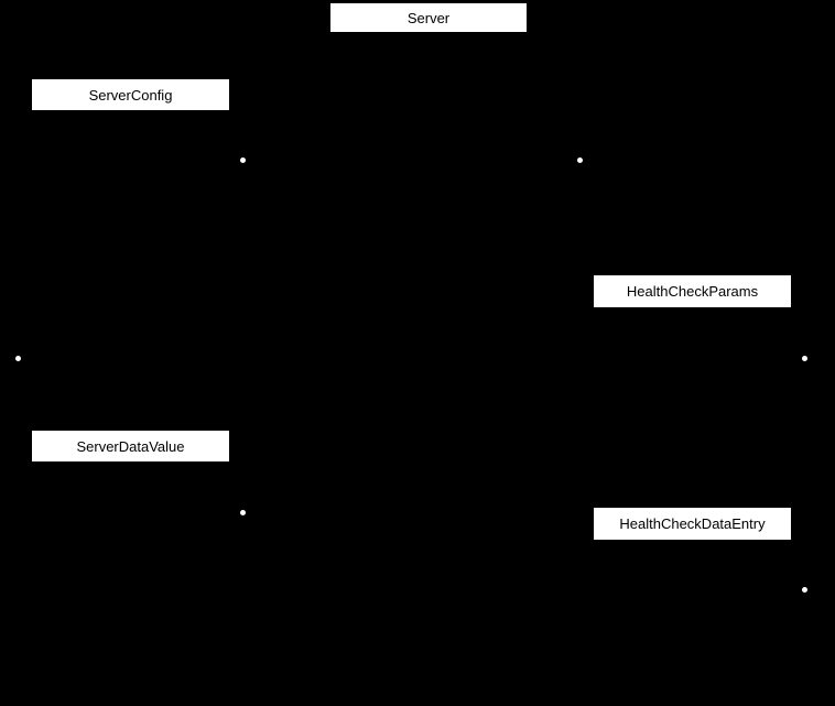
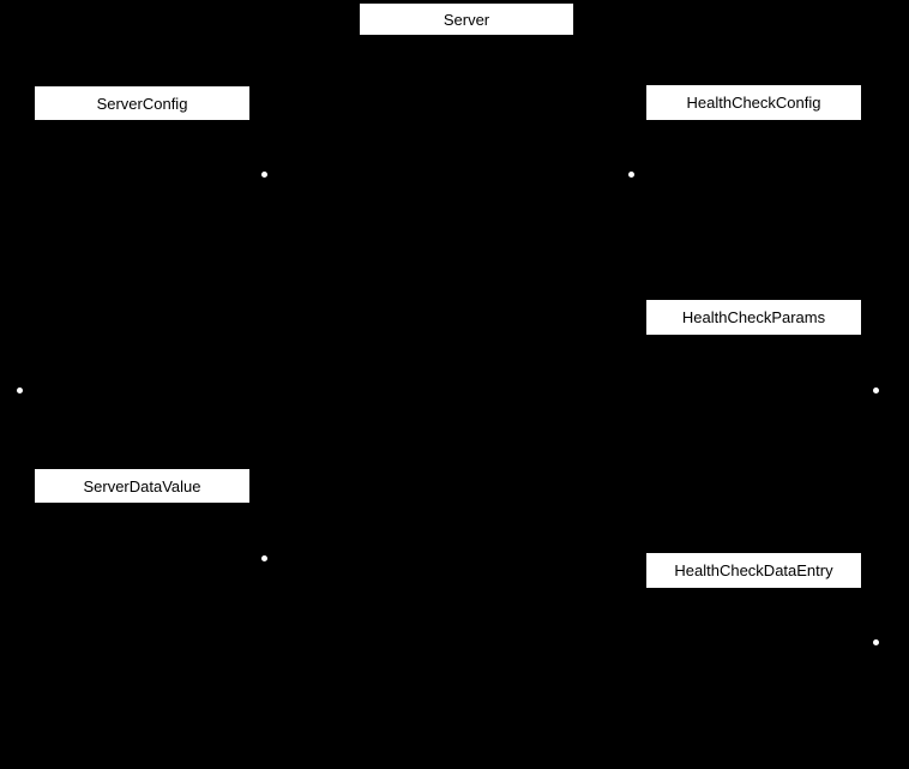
  Server
  ServerConfig
+ HealthCheckConfig
  HealthCheckParams
  ServerDataValue
  HealthCheckDataEntry
